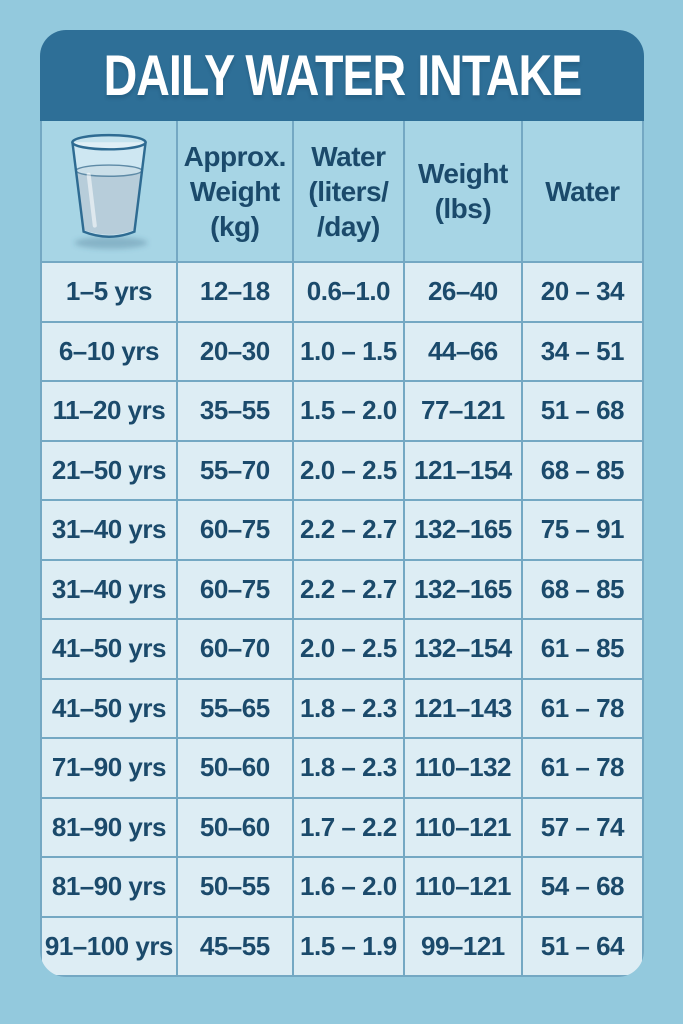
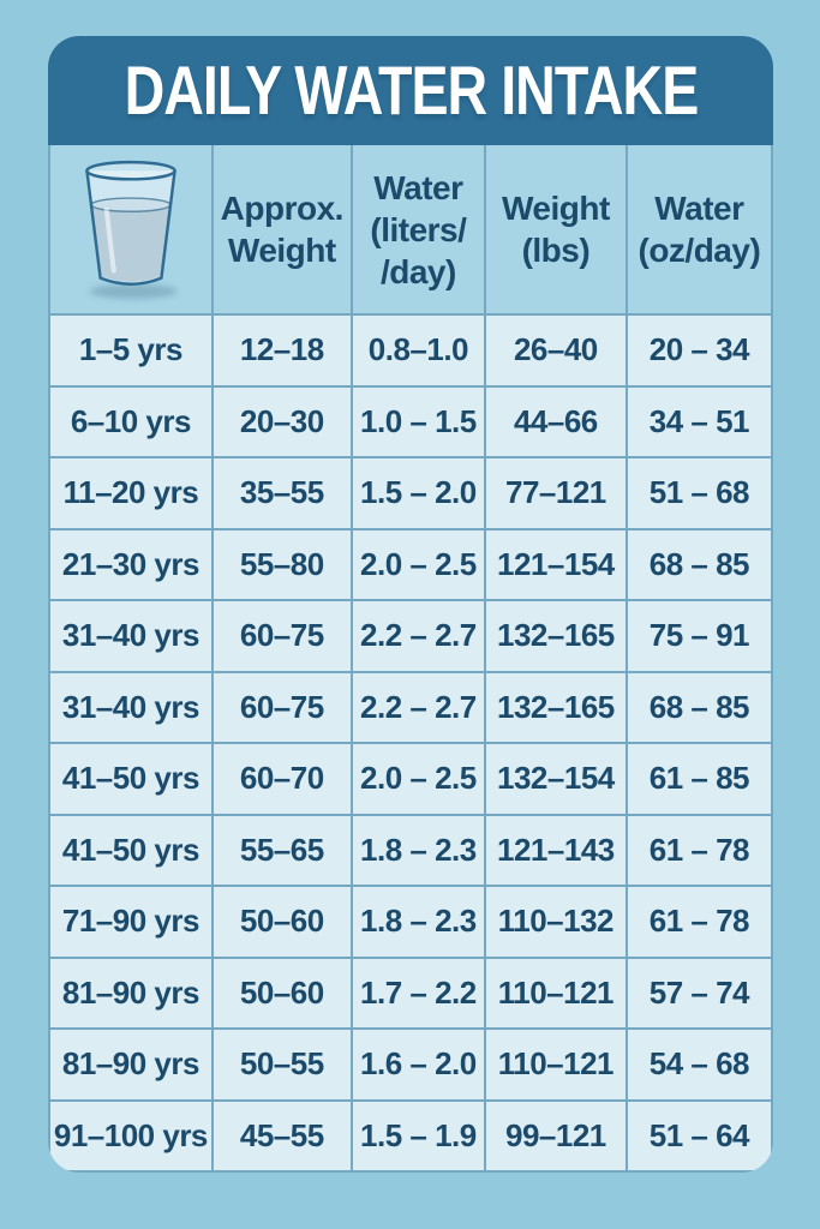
  DAILY WATER INTAKE
  Approx.
  Weight
- (kg)
  Water
  (liters/
  /day)
  Weight
  (lbs)
  Water
+ (oz/day)
  1–5 yrs
  12–18
- 0.6–1.0
+ 0.8–1.0
  26–40
  20 – 34
  6–10 yrs
  20–30
  1.0 – 1.5
  44–66
  34 – 51
  11–20 yrs
  35–55
  1.5 – 2.0
  77–121
  51 – 68
- 21–50 yrs
+ 21–30 yrs
- 55–70
+ 55–80
  2.0 – 2.5
  121–154
  68 – 85
  31–40 yrs
  60–75
  2.2 – 2.7
  132–165
  75 – 91
  31–40 yrs
  60–75
  2.2 – 2.7
  132–165
  68 – 85
  41–50 yrs
  60–70
  2.0 – 2.5
  132–154
  61 – 85
  41–50 yrs
  55–65
  1.8 – 2.3
  121–143
  61 – 78
  71–90 yrs
  50–60
  1.8 – 2.3
  110–132
  61 – 78
  81–90 yrs
  50–60
  1.7 – 2.2
  110–121
  57 – 74
  81–90 yrs
  50–55
  1.6 – 2.0
  110–121
  54 – 68
  91–100 yrs
  45–55
  1.5 – 1.9
  99–121
  51 – 64
